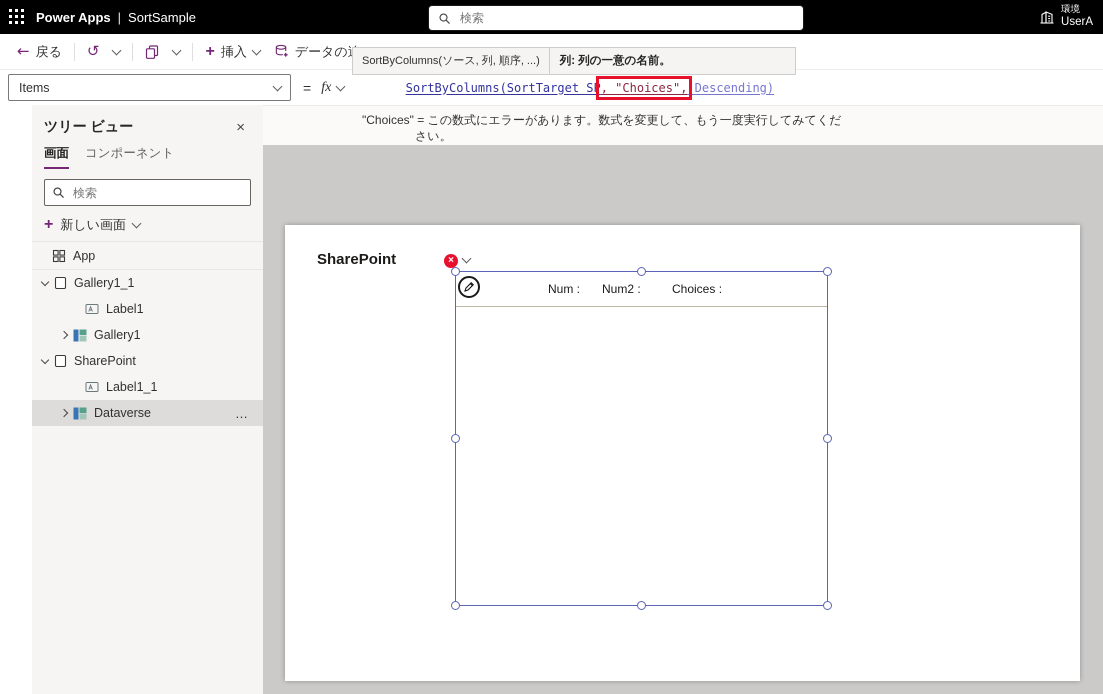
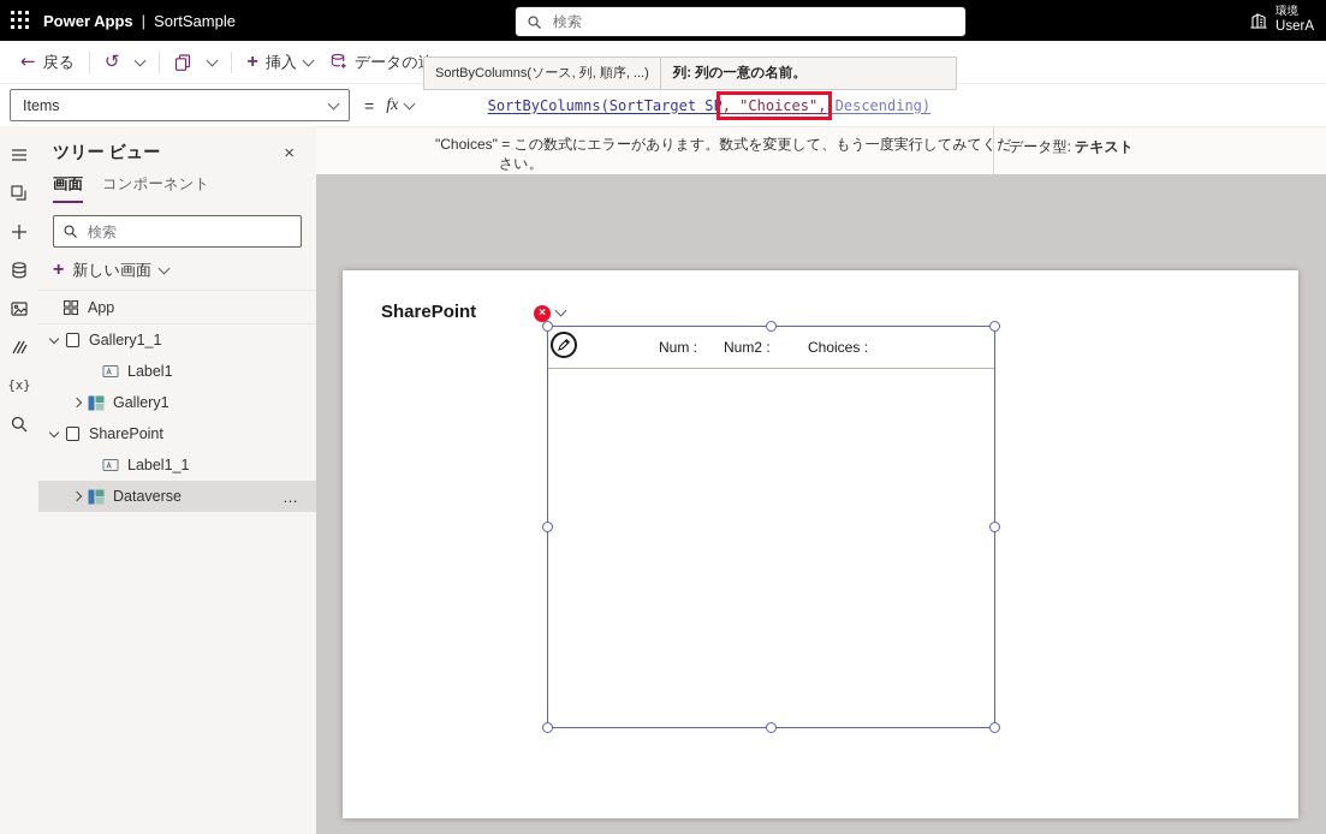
  Power Apps
  |
  SortSample
  検索
  環境
  UserA
  ←
  戻る
  ↺
  +
  挿入
  データの
  Items
  =
  fx
  SortByColumns(SortTarget_SP, "Choices", Descending)
  SortByColumns(ソース, 列, 順序, ...)
  列: 列の一意の名前。
  "Choices" = この数式にエラーがあります。数式を変更して、もう一度実行してみてくだ
  さい。
+ データ型: テキスト
+ {x}
  ツリー ビュー
  ×
  画面
  コンポーネント
  検索
  +
  新しい画面
  App
  Gallery1_1
  Label1
  Gallery1
  SharePoint
  Label1_1
  Dataverse
  …
  SharePoint
  ×
  Num :
  Num2 :
  Choices :
